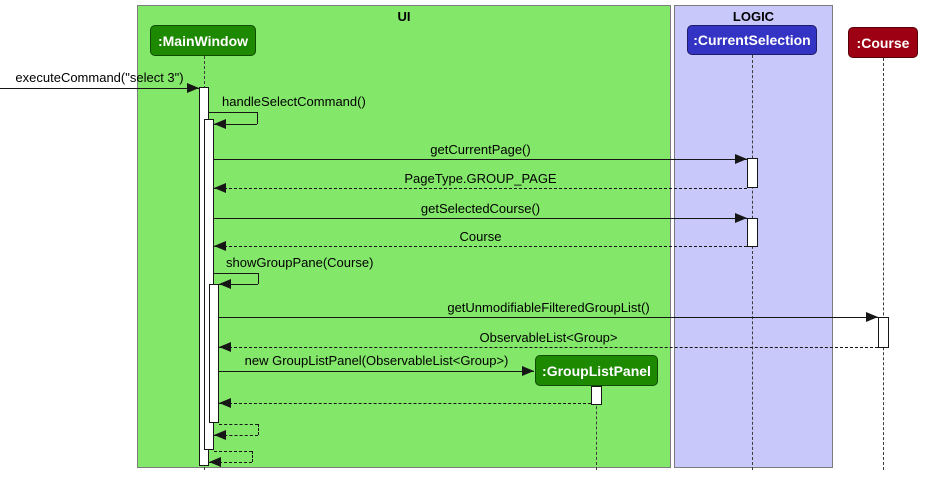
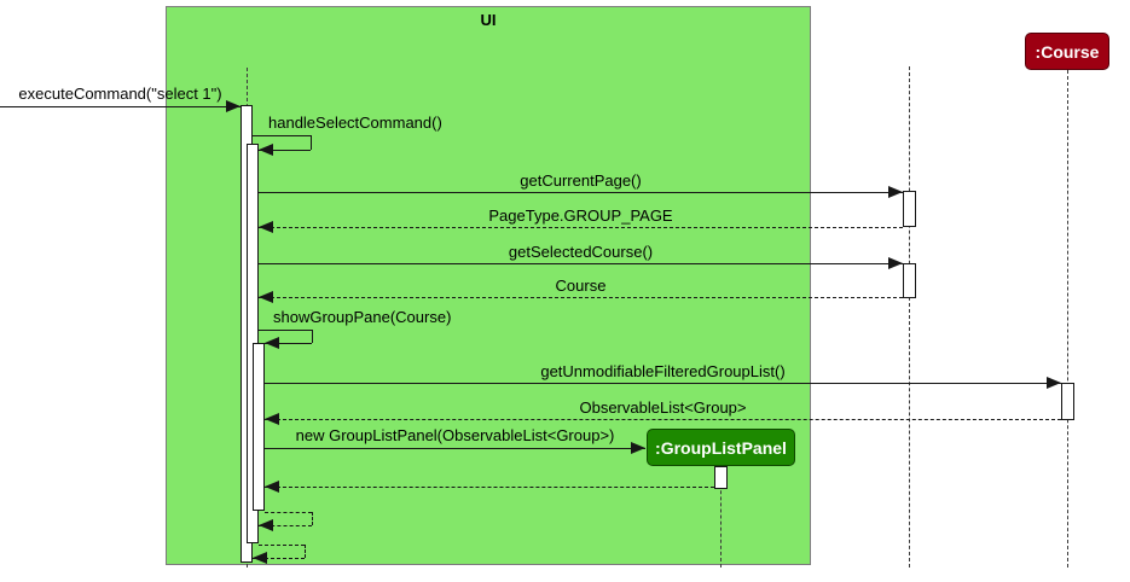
  UI
- LOGIC
- executeCommand("select 3")
+ executeCommand("select 1")
  handleSelectCommand()
  getCurrentPage()
  PageType.GROUP_PAGE
  getSelectedCourse()
  Course
  showGroupPane(Course)
  getUnmodifiableFilteredGroupList()
  ObservableList<Group>
  new GroupListPanel(ObservableList<Group>)
- :MainWindow
- :CurrentSelection
  :Course
  :GroupListPanel
